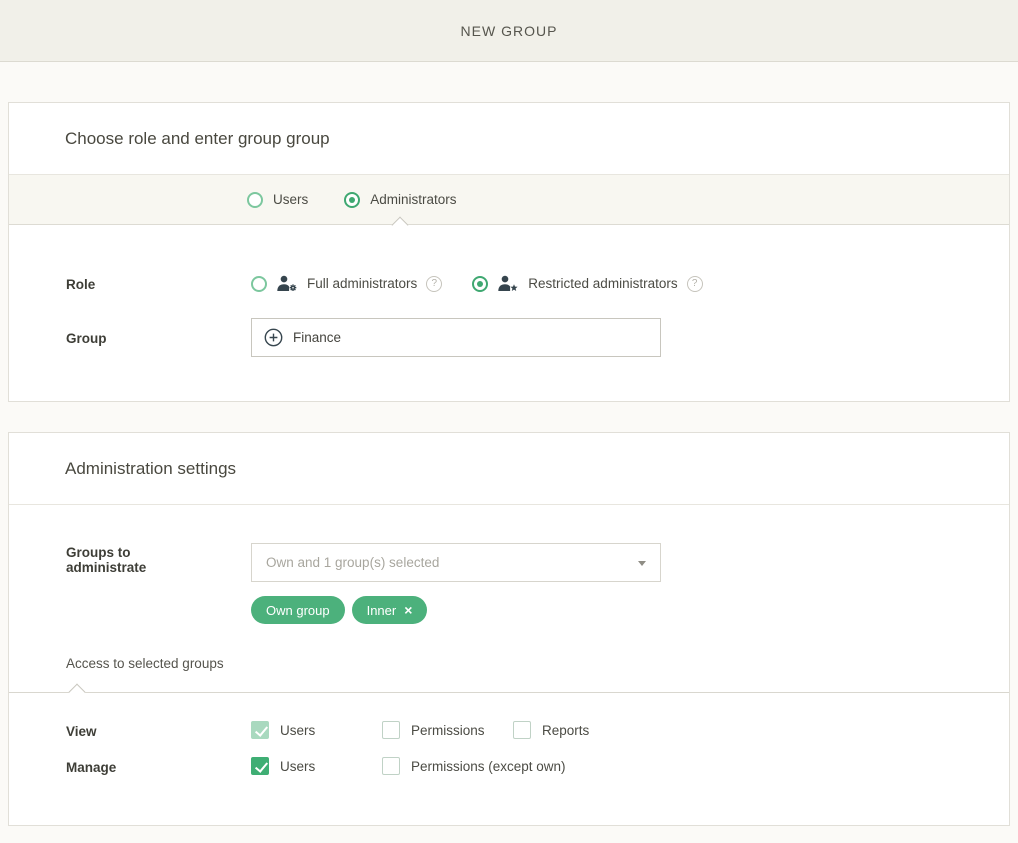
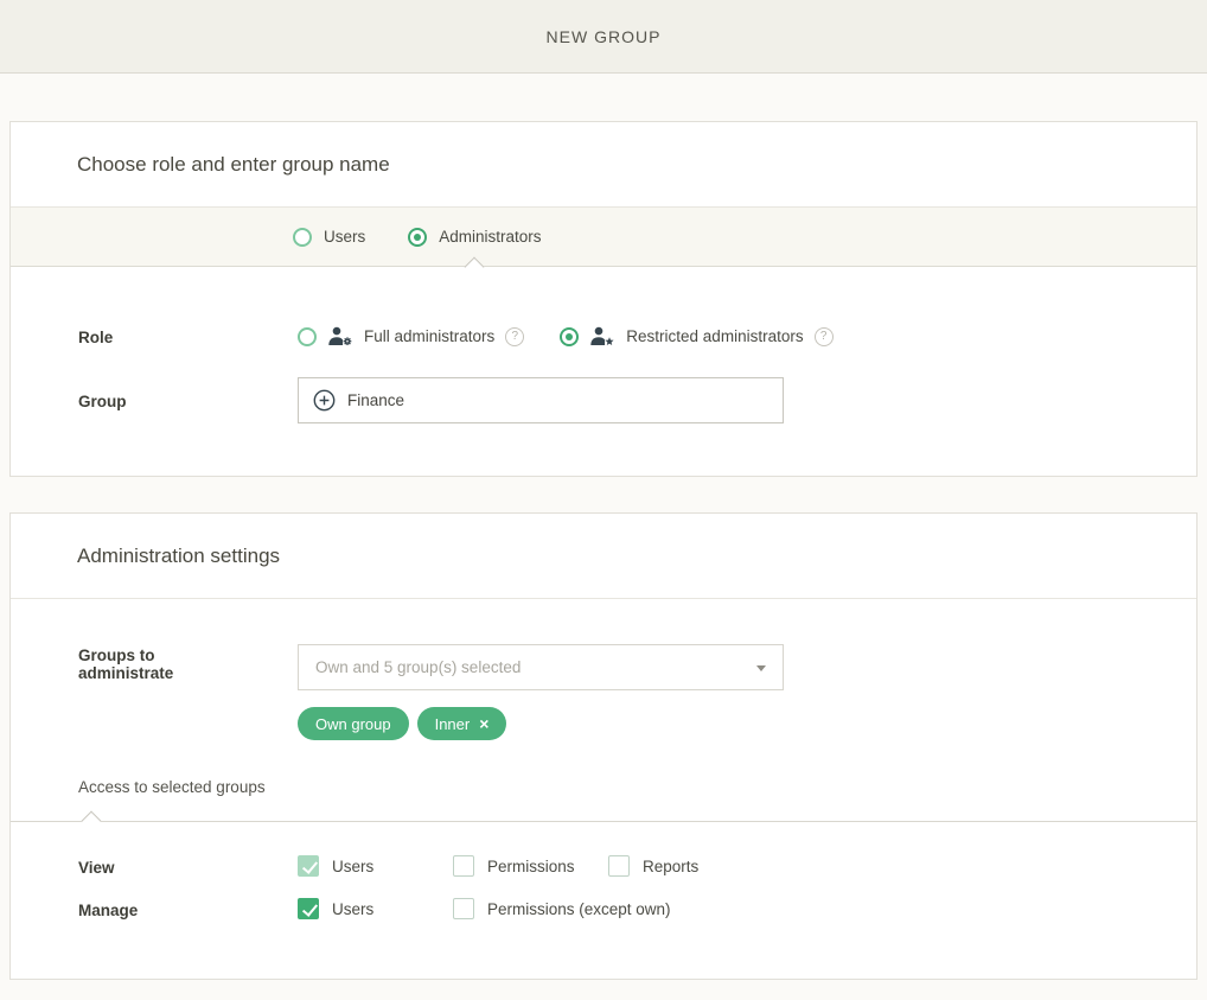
  NEW GROUP
- Choose role and enter group group
+ Choose role and enter group name
  Users
  Administrators
  Role
  Full administrators
  ?
  Restricted administrators
  ?
  Group
  Finance
  Administration settings
  Groups to administrate
- Own and 1 group(s) selected
+ Own and 5 group(s) selected
  Own group
  Inner
  ×
  Access to selected groups
  View
  Users
  Permissions
  Reports
  Manage
  Users
  Permissions (except own)
